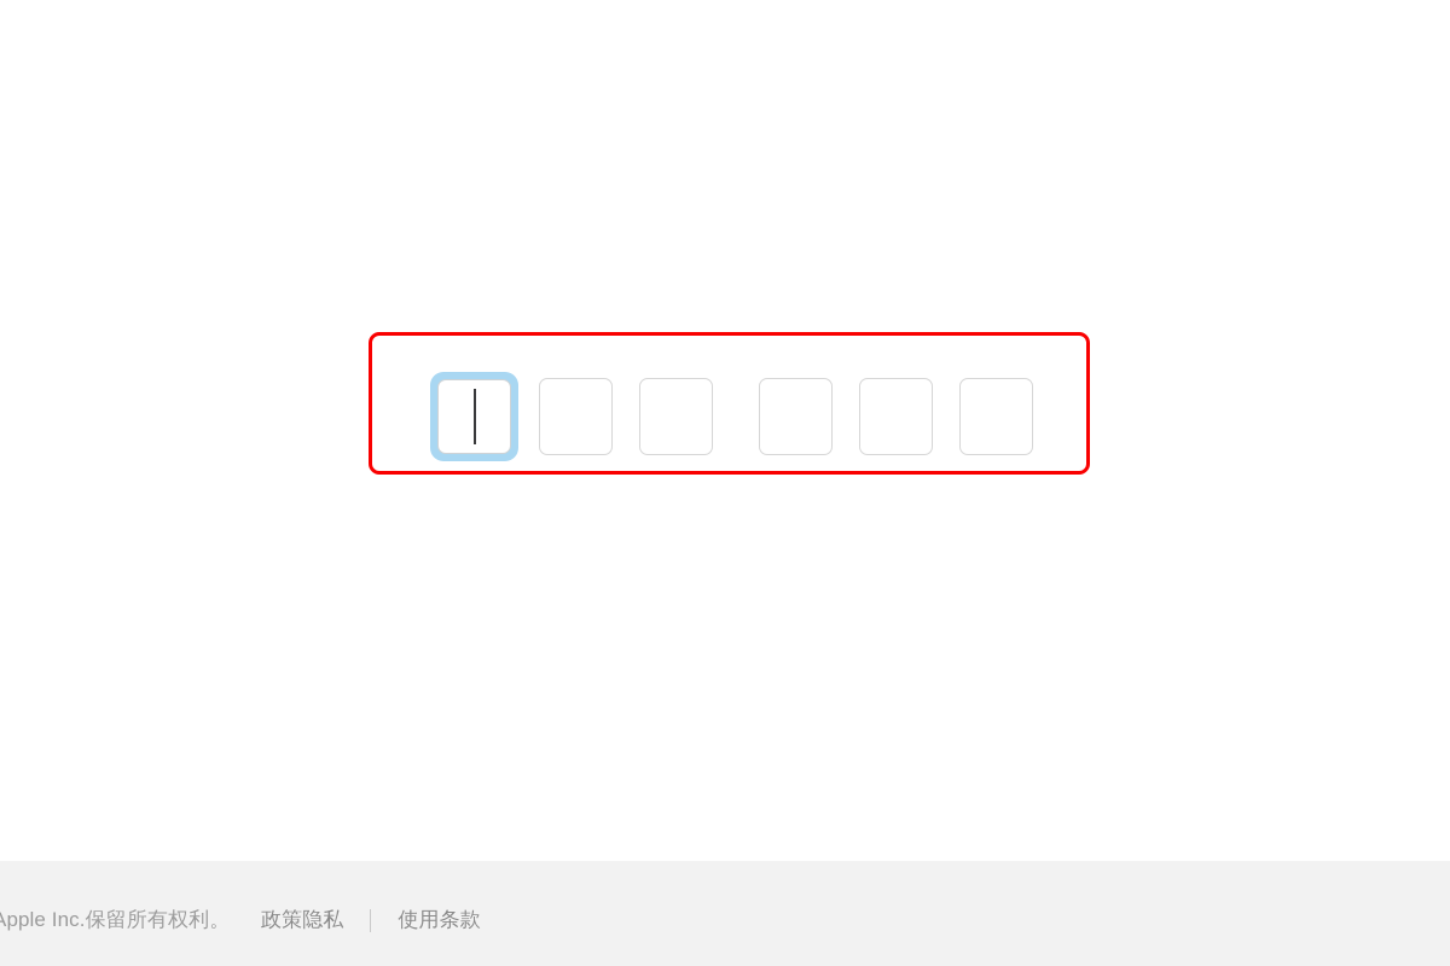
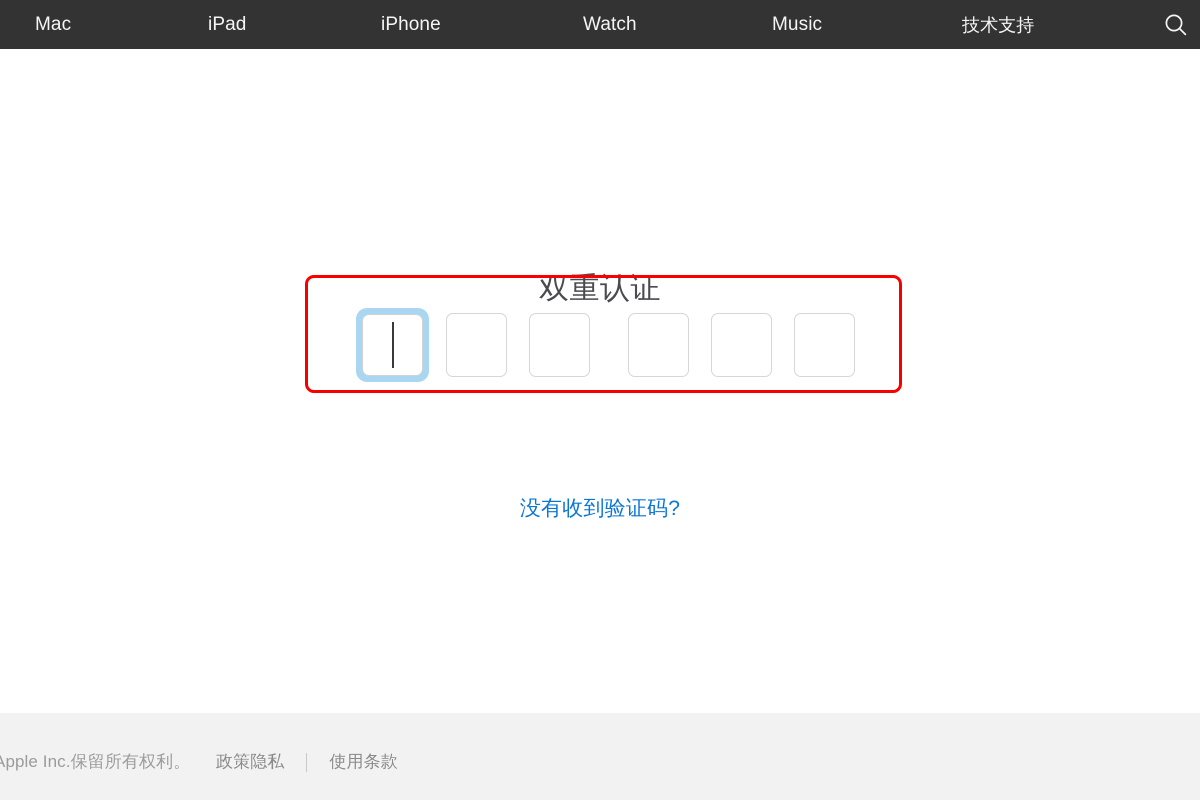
+ Mac
+ iPad
+ iPhone
+ Watch
+ Music
+ 技术支持
+ 双重认证
+ 没有收到验证码?
  pple Inc.保留所有权利。
  政策隐私
  使用条款
